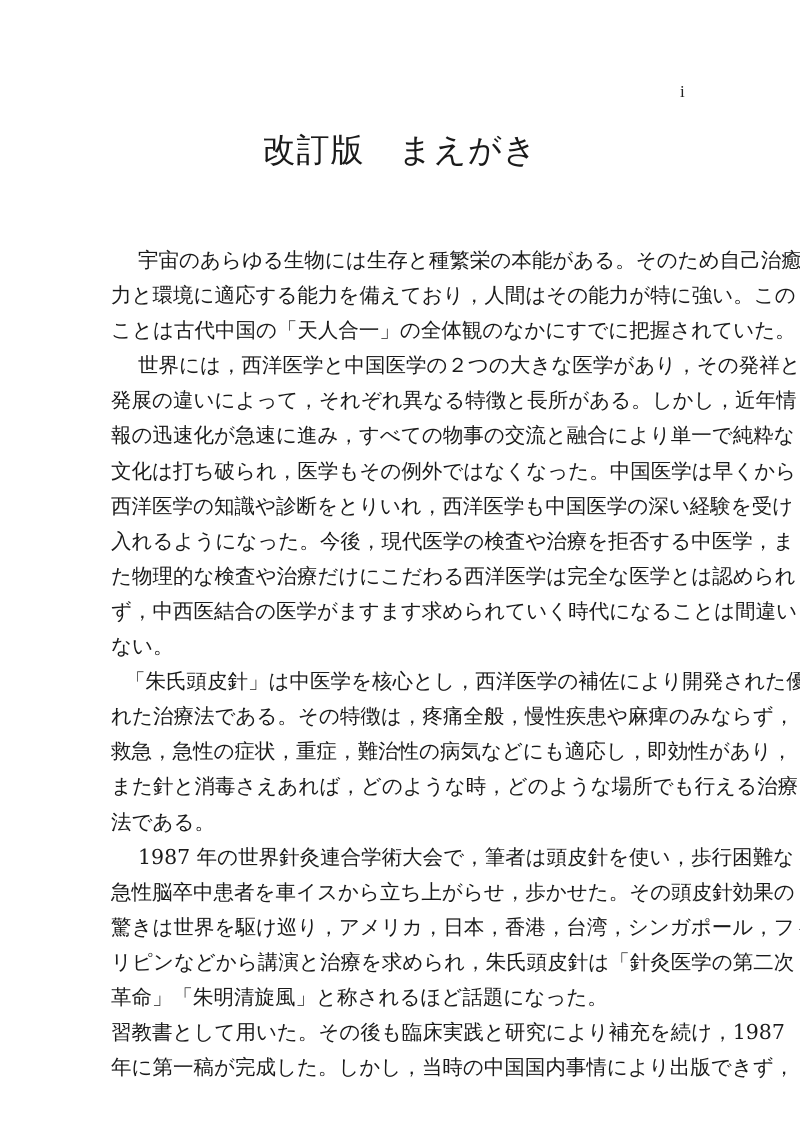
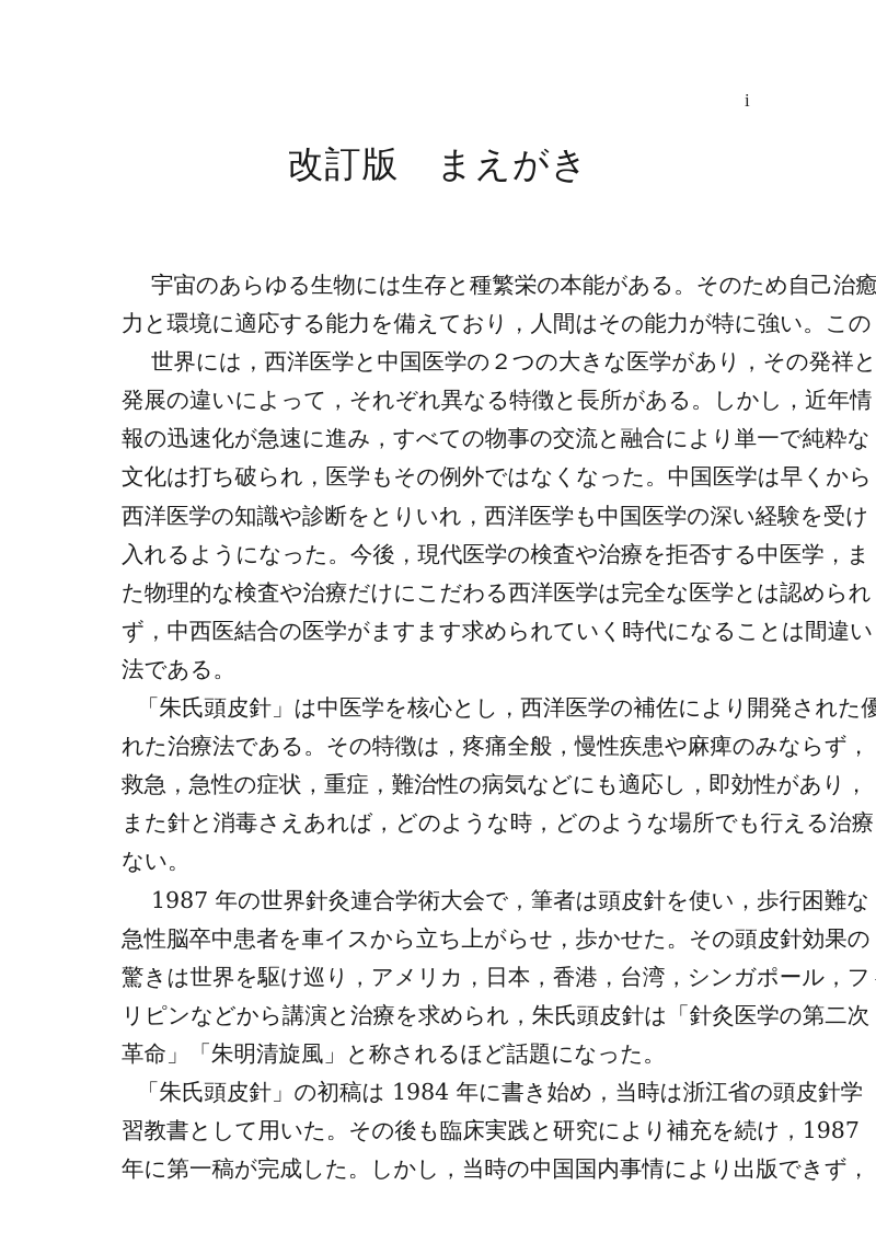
  i
  改訂版 まえがき
  宇宙のあらゆる生物には生存と種繁栄の本能がある。そのため自己治癒
  力と環境に適応する能力を備えており，人間はその能力が特に強い。この
- ことは古代中国の「天人合一」の全体観のなかにすでに把握されていた。
  世界には，西洋医学と中国医学の２つの大きな医学があり，その発祥と
  発展の違いによって，それぞれ異なる特徴と長所がある。しかし，近年情
  報の迅速化が急速に進み，すべての物事の交流と融合により単一で純粋な
  文化は打ち破られ，医学もその例外ではなくなった。中国医学は早くから
  西洋医学の知識や診断をとりいれ，西洋医学も中国医学の深い経験を受け
  入れるようになった。今後，現代医学の検査や治療を拒否する中医学，ま
  た物理的な検査や治療だけにこだわる西洋医学は完全な医学とは認められ
  ず，中西医結合の医学がますます求められていく時代になることは間違い
- ない。
+ 法である。
  「朱氏頭皮針」は中医学を核心とし，西洋医学の補佐により開発された優
  れた治療法である。その特徴は，疼痛全般，慢性疾患や麻痺のみならず，
  救急，急性の症状，重症，難治性の病気などにも適応し，即効性があり，
  また針と消毒さえあれば，どのような時，どのような場所でも行える治療
- 法である。
+ ない。
  1987 年の世界針灸連合学術大会で，筆者は頭皮針を使い，歩行困難な
  急性脳卒中患者を車イスから立ち上がらせ，歩かせた。その頭皮針効果の
  驚きは世界を駆け巡り，アメリカ，日本，香港，台湾，シンガポール，フ
  リピンなどから講演と治療を求められ，朱氏頭皮針は「針灸医学の第二次
  革命」「朱明清旋風」と称されるほど話題になった。
+ 「朱氏頭皮針」の初稿は 1984 年に書き始め，当時は浙江省の頭皮針学
  習教書として用いた。その後も臨床実践と研究により補充を続け，1987
  年に第一稿が完成した。しかし，当時の中国国内事情により出版できず，
